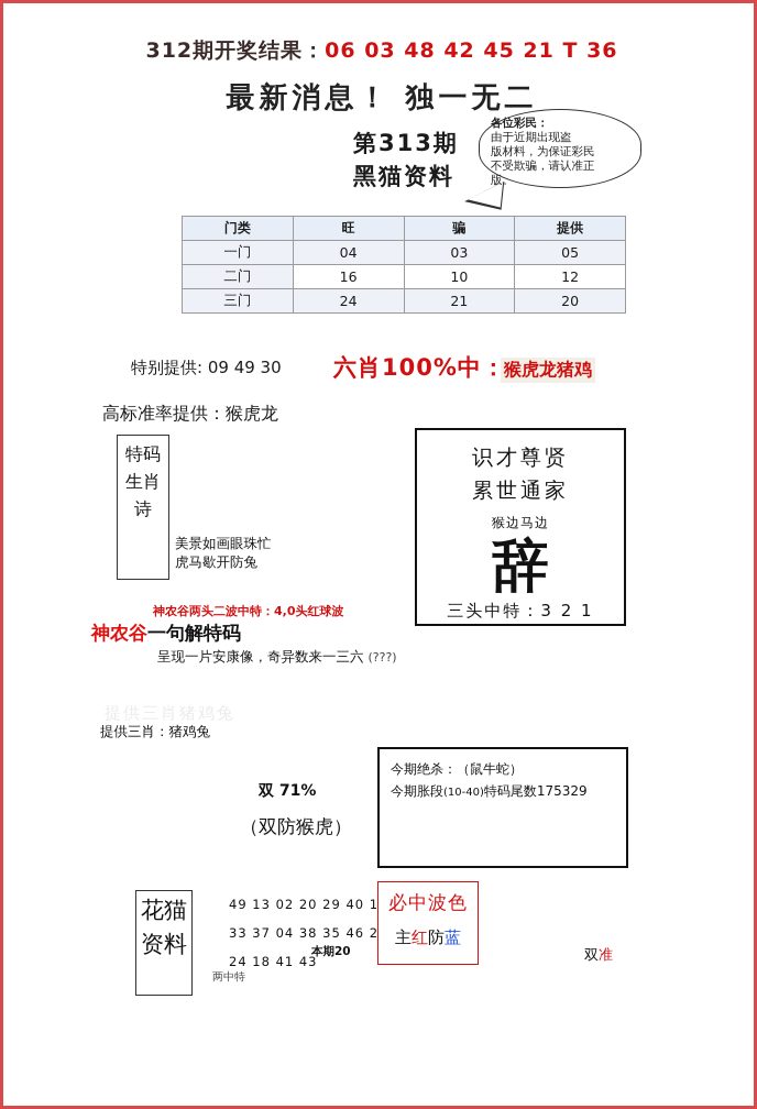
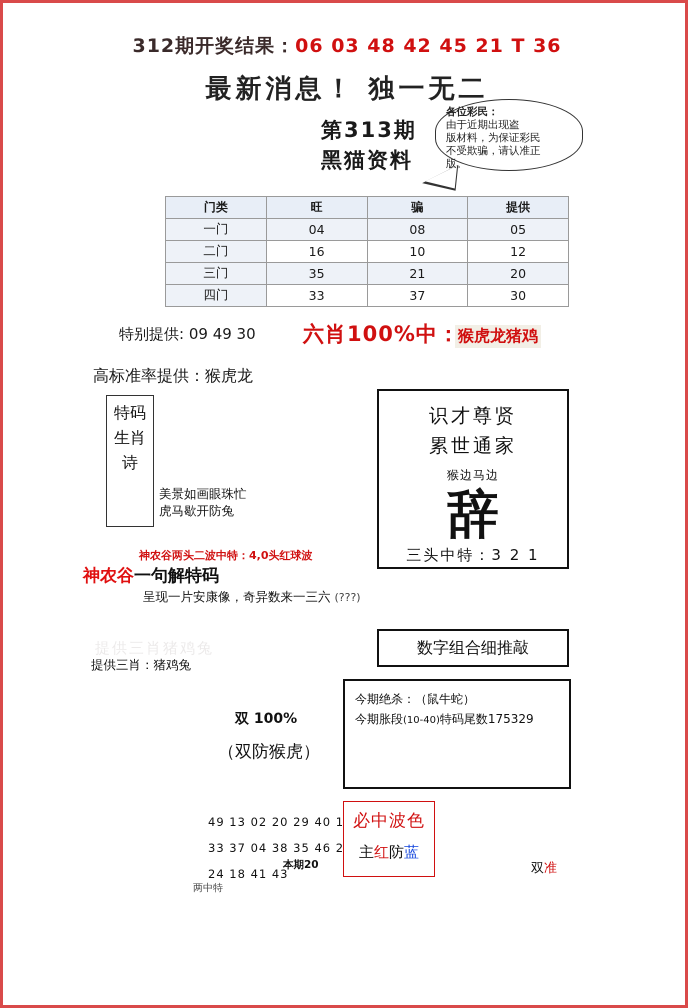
  312期开奖结果：06 03 48 42 45 21 T 36
  最新消息！ 独一无二
  第313期
  黑猫资料
  各位彩民：
  由于近期出现盗
  版材料，为保证彩民
  不受欺骗，请认准正
  版。
  门类	旺	骗	提供
- 一门	04	03	05
+ 一门	04	08	05
  二门	16	10	12
- 三门	24	21	20
+ 三门	35	21	20
+ 四门	33	37	30
  特别提供: 09 49 30
  六肖100%中：
  猴虎龙猪鸡
  高标准率提供：猴虎龙
  特码生肖诗
  美景如画眼珠忙
  虎马歇开防兔
  神农谷两头二波中特：4,0头红球波
  神农谷一句解特码
  呈现一片安康像，奇异数来一三六 (???)
  提供三肖：猪鸡兔
  识才尊贤
  累世通家
  猴边马边
  辞
  三头中特：3 2 1
+ 数字组合细推敲
  今期绝杀：（鼠牛蛇）
  今期胀段(10-40)特码尾数175329
- 双 71%
+ 双 100%
  （双防猴虎）
- 花猫资料
  49 13 02 20 29 40 1
  33 37 04 38 35 46 2
  24 18 41 43
  本期20
  两中特
  必中波色
  主红防蓝
  双准
